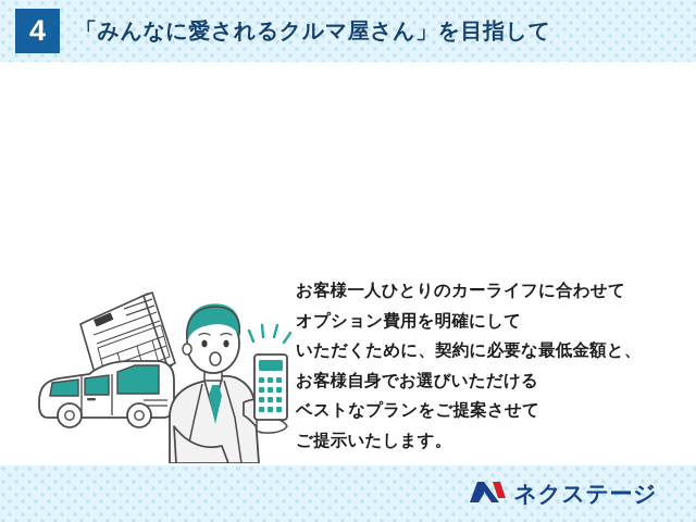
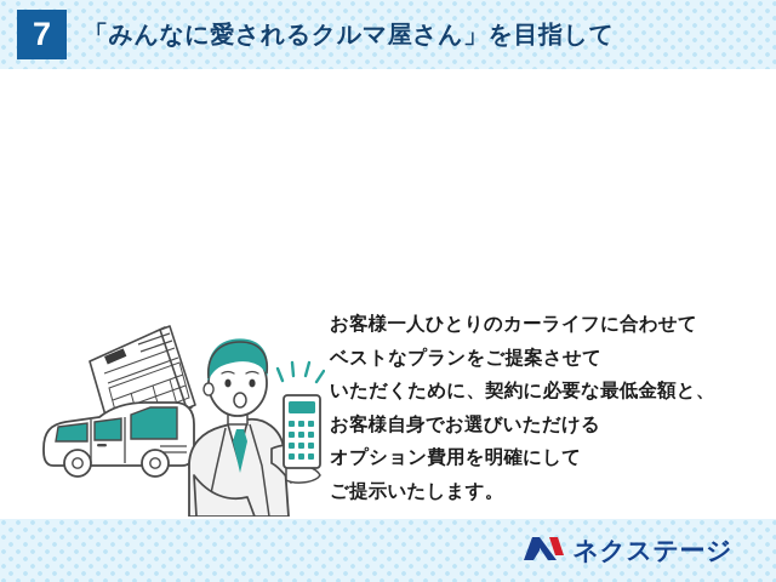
- 4
+ 7
  「みんなに愛されるクルマ屋さん」を目指して
  お客様一人ひとりのカーライフに合わせて
- オプション費用を明確にして
+ ベストなプランをご提案させて
  いただくために、契約に必要な最低金額と、
  お客様自身でお選びいただける
- ベストなプランをご提案させて
+ オプション費用を明確にして
  ご提示いたします。
  ネクステージ
